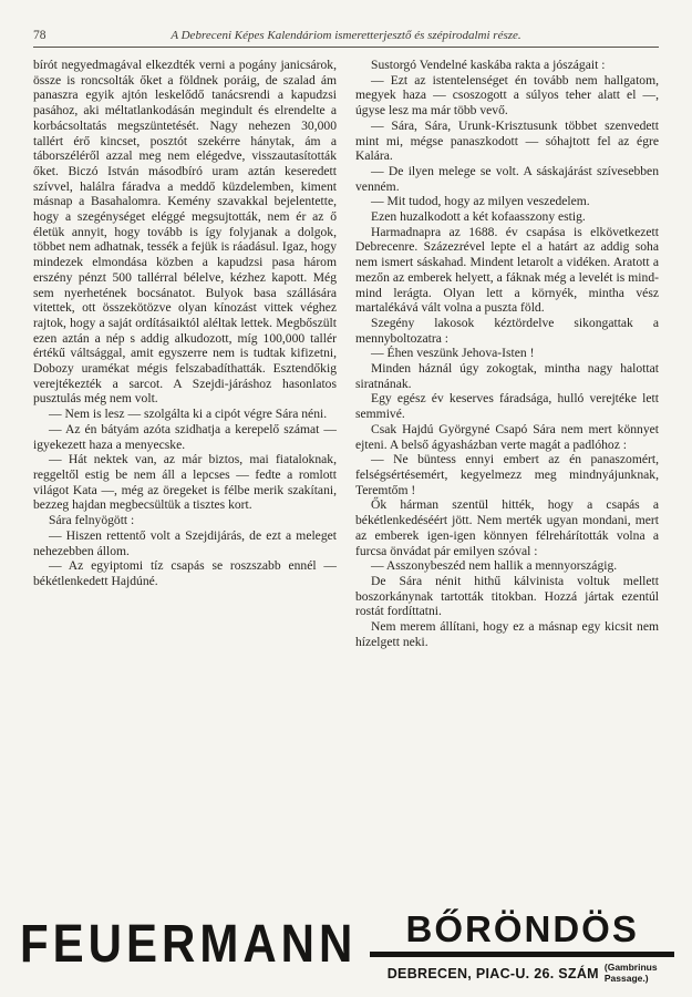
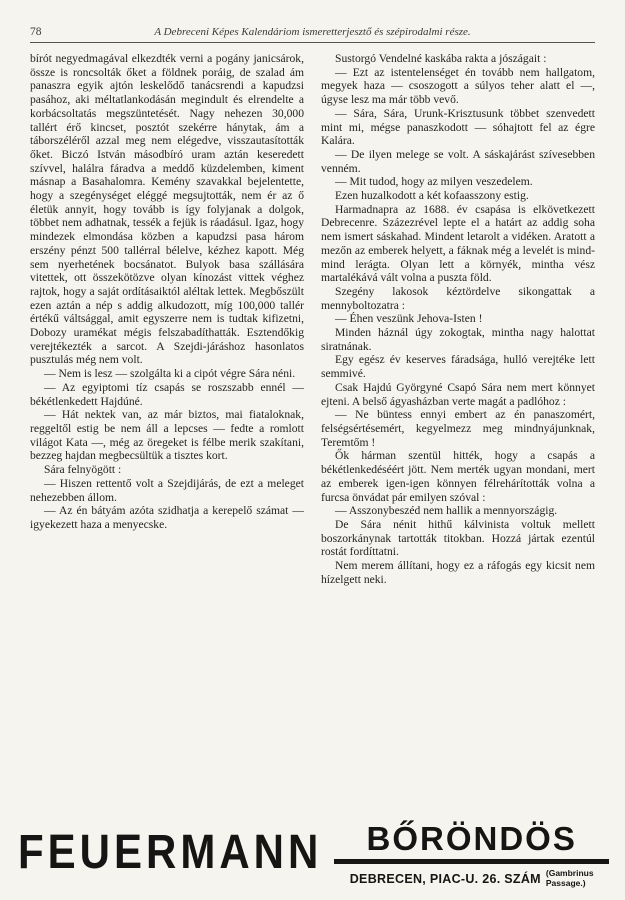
  78
  A Debreceni Képes Kalendáriom ismeretterjesztő és szépirodalmi része.
  bírót negyedmagával elkezdték verni a pogány janicsárok, össze is roncsolták őket a földnek poráig, de szalad ám panaszra egyik ajtón leskelődő tanácsrendi a kapudzsi pasához, aki méltatlankodásán megindult és elrendelte a korbácsoltatás megszüntetését. Nagy nehezen 30,000 tallért érő kincset, posztót szekérre hánytak, ám a táborszéléről azzal meg nem elégedve, visszautasították őket. Biczó István másodbíró uram aztán keseredett szívvel, halálra fáradva a meddő küzdelemben, kiment másnap a Basahalomra. Kemény szavakkal bejelentette, hogy a szegénységet eléggé megsujtották, nem ér az ő életük annyit, hogy tovább is így folyjanak a dolgok, többet nem adhatnak, tessék a fejük is ráadásul. Igaz, hogy mindezek elmondása közben a kapudzsi pasa három erszény pénzt 500 tallérral bélelve, kézhez kapott. Még sem nyerhetének bocsánatot. Bulyok basa szállására vitettek, ott összekötözve olyan kínozást vittek véghez rajtok, hogy a saját ordításaiktól aléltak lettek. Megbőszült ezen aztán a nép s addig alkudozott, míg 100,000 tallér értékű váltsággal, amit egyszerre nem is tudtak kifizetni, Dobozy uramékat mégis felszabadíthatták. Esztendőkig verejtékezték a sarcot. A Szejdi-járáshoz hasonlatos pusztulás még nem volt.
  — Nem is lesz — szolgálta ki a cipót végre Sára néni.
- — Az én bátyám azóta szidhatja a kerepelő számat — igyekezett haza a menyecske.
+ — Az egyiptomi tíz csapás se roszszabb ennél — békétlenkedett Hajdúné.
  — Hát nektek van, az már biztos, mai fiataloknak, reggeltől estig be nem áll a lepcses — fedte a romlott világot Kata —, még az öregeket is félbe merik szakítani, bezzeg hajdan megbecsültük a tisztes kort.
  Sára felnyögött :
  — Hiszen rettentő volt a Szejdijárás, de ezt a meleget nehezebben állom.
- — Az egyiptomi tíz csapás se roszszabb ennél — békétlenkedett Hajdúné.
+ — Az én bátyám azóta szidhatja a kerepelő számat — igyekezett haza a menyecske.
  Sustorgó Vendelné kaskába rakta a jószágait :
  — Ezt az istentelenséget én tovább nem hallgatom, megyek haza — csoszogott a súlyos teher alatt el —, úgyse lesz ma már több vevő.
  — Sára, Sára, Urunk-Krisztusunk többet szenvedett mint mi, mégse panaszkodott — sóhajtott fel az égre Kalára.
  — De ilyen melege se volt. A sáskajárást szívesebben venném.
  — Mit tudod, hogy az milyen veszedelem.
  Ezen huzalkodott a két kofaasszony estig.
  Harmadnapra az 1688. év csapása is elkövetkezett Debrecenre. Százezrével lepte el a határt az addig soha nem ismert sáskahad. Mindent letarolt a vidéken. Aratott a mezőn az emberek helyett, a fáknak még a levelét is mind-mind lerágta. Olyan lett a környék, mintha vész martalékává vált volna a puszta föld.
  Szegény lakosok kéztördelve sikongattak a mennyboltozatra :
  — Éhen veszünk Jehova-Isten !
  Minden háznál úgy zokogtak, mintha nagy halottat siratnának.
  Egy egész év keserves fáradsága, hulló verejtéke lett semmivé.
  Csak Hajdú Györgyné Csapó Sára nem mert könnyet ejteni. A belső ágyasházban verte magát a padlóhoz :
  — Ne büntess ennyi embert az én panaszomért, felségsértésemért, kegyelmezz meg mindnyájunknak, Teremtőm !
  Ők hárman szentül hitték, hogy a csapás a békétlenkedéséért jött. Nem merték ugyan mondani, mert az emberek igen-igen könnyen félrehárították volna a furcsa önvádat pár emilyen szóval :
  — Asszonybeszéd nem hallik a mennyországig.
  De Sára nénit hithű kálvinista voltuk mellett boszorkánynak tartották titokban. Hozzá jártak ezentúl rostát fordíttatni.
- Nem merem állítani, hogy ez a másnap egy kicsit nem hízelgett neki.
+ Nem merem állítani, hogy ez a ráfogás egy kicsit nem hízelgett neki.
  FEUERMANN
  BŐRÖNDÖS
  DEBRECEN, PIAC-U. 26. SZÁM
  (Gambrinus
  Passage.)
